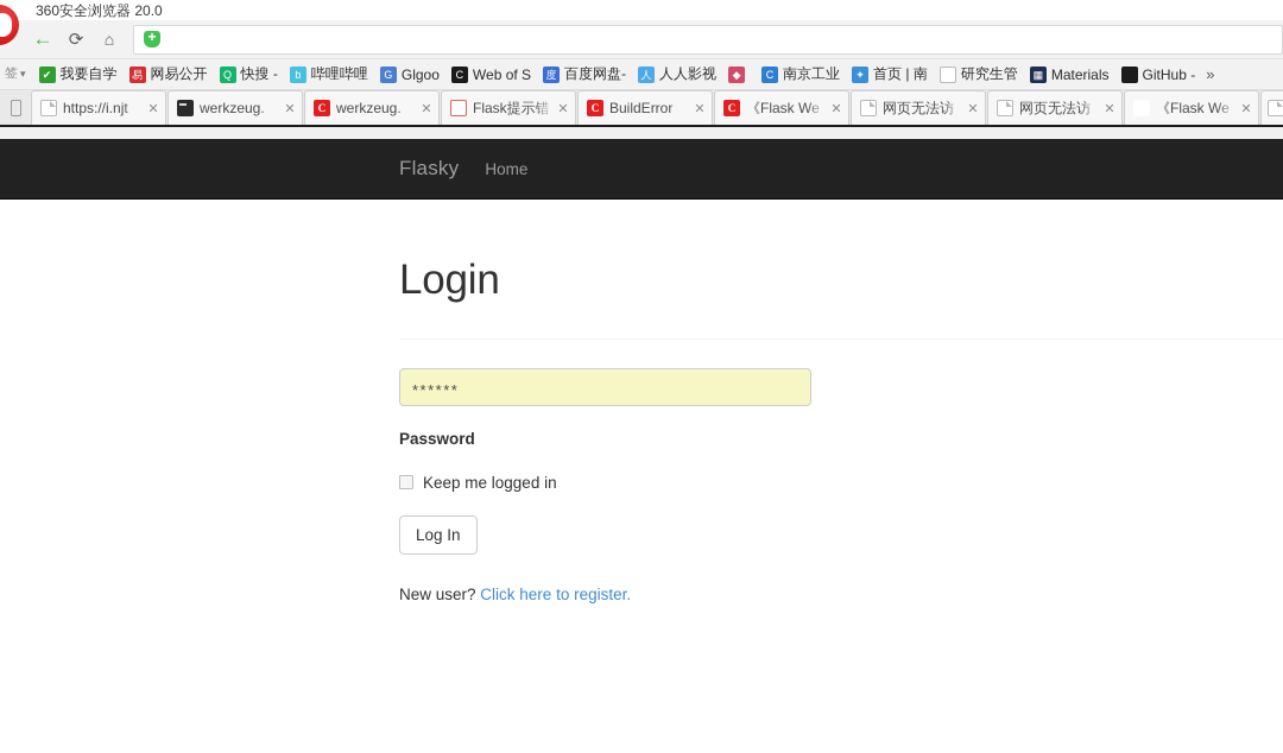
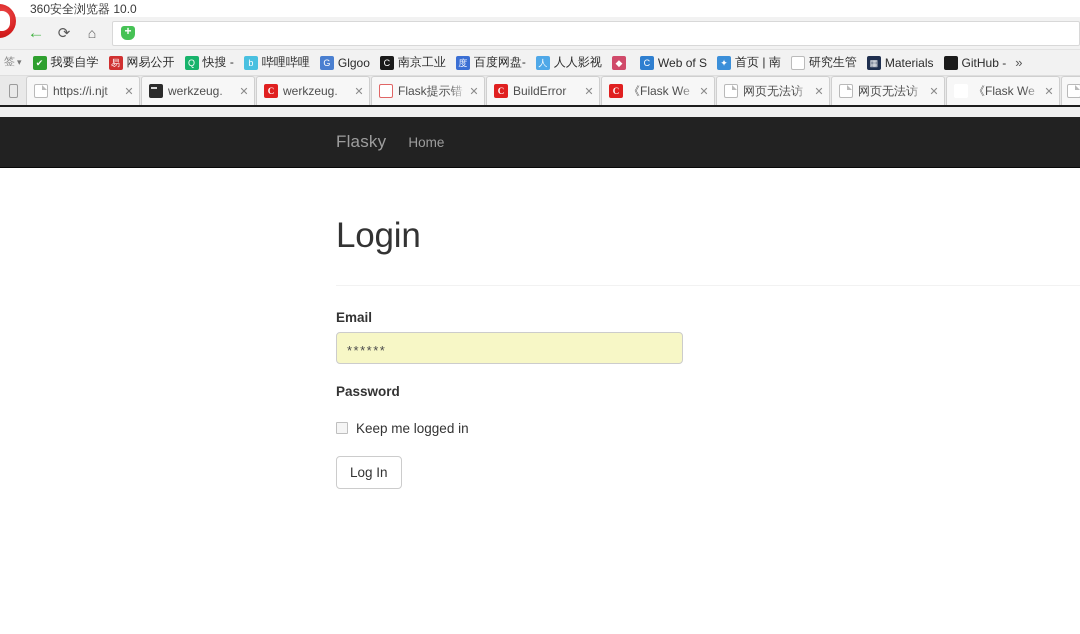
- 360安全浏览器 20.0
+ 360安全浏览器 10.0
  ←
  ⟳
  ⌂
  签
  ▾
  ✔
  我要自学
  易
  网易公开
  Q
  快搜 -
  b
  哔哩哔哩
  G
  Glgoo
  C
- Web of S
+ 南京工业
  度
  百度网盘-
  人
  人人影视
  ◆
  C
- 南京工业
+ Web of S
  ✦
  首页 | 南
  研究生管
  ▦
  Materials
  GitHub -
  »
  https://i.njt
  ✕
  werkzeug.
  ✕
  C
  werkzeug.
  ✕
  简
  Flask提示错
  ✕
  C
  BuildError
  ✕
  C
  《Flask We
  ✕
  网页无法访
  ✕
  网页无法访
  ✕
  《Flask We
  ✕
  Flasky
  Home
  Login
+ Email
  ******
  Password
  Keep me logged in
  Log In
- New user? Click here to register.
